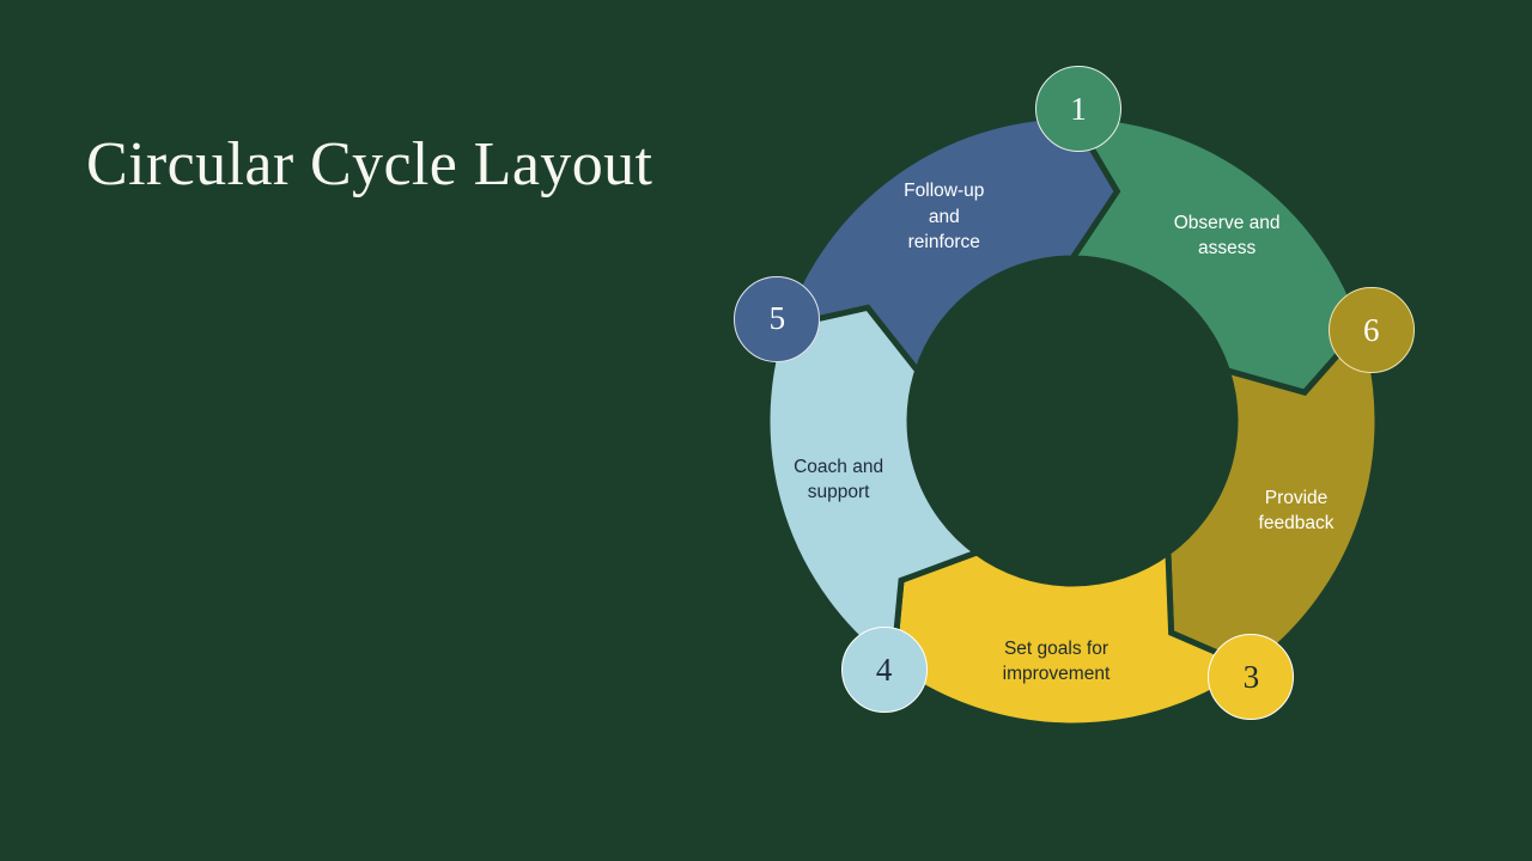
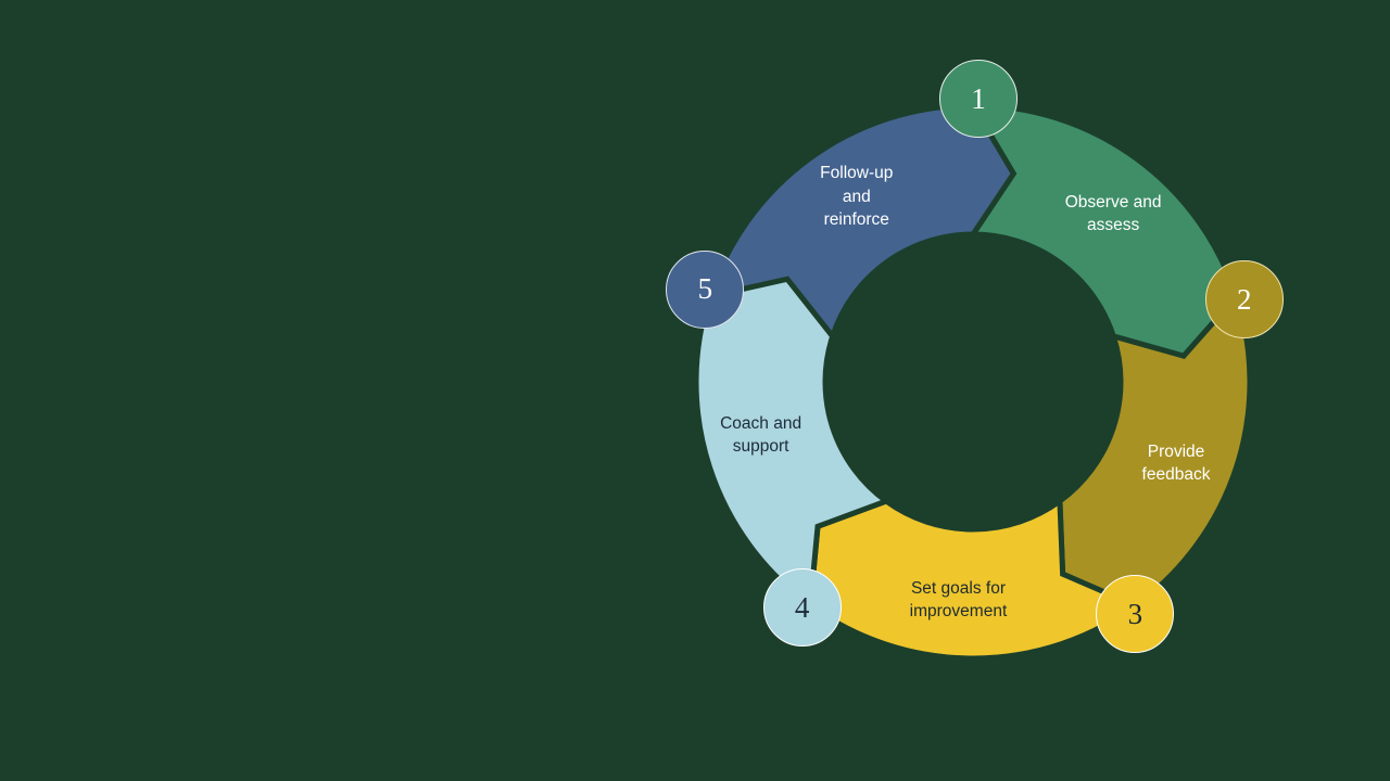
- Circular Cycle Layout
  Observe and
  assess
  Provide
  feedback
  Set goals for
  improvement
  Coach and
  support
  Follow-up
  and
  reinforce
  1
- 6
+ 2
  3
  4
  5
